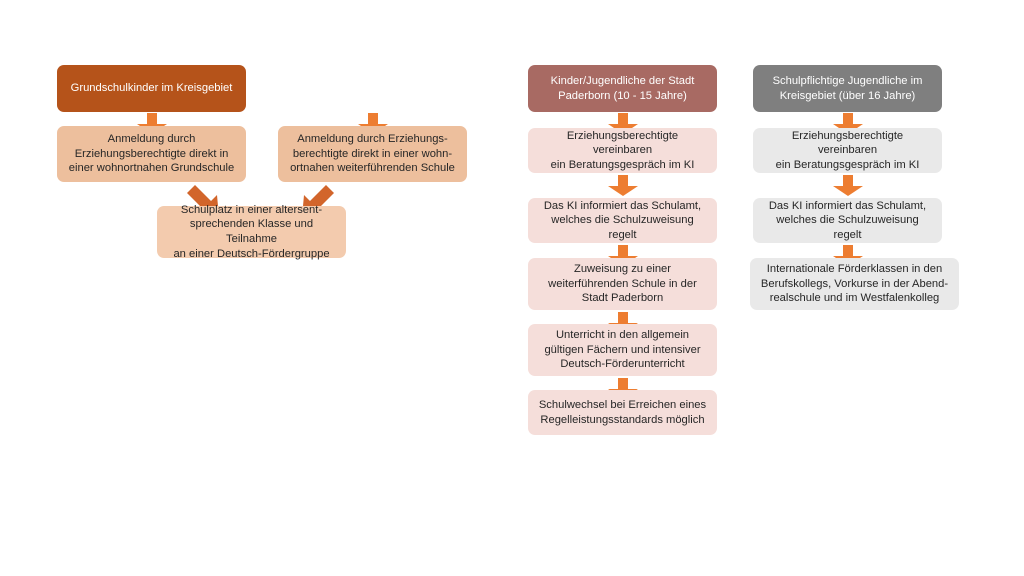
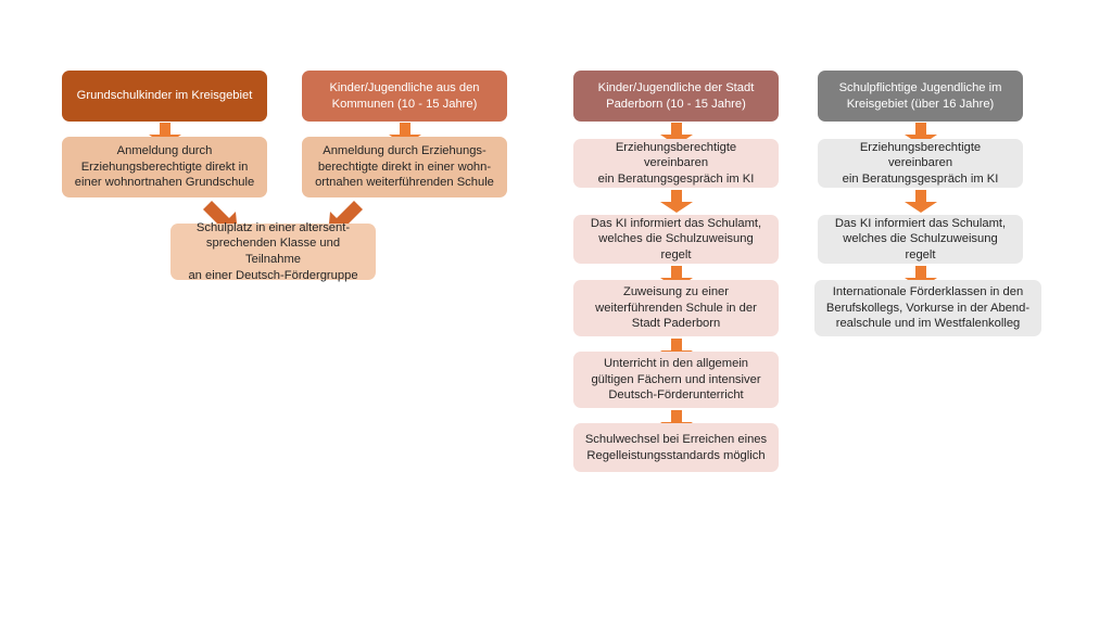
  Grundschulkinder im Kreisgebiet
  Anmeldung durch
  Erziehungsberechtigte direkt in
  einer wohnortnahen Grundschule
+ Kinder/Jugendliche aus den
+ Kommunen (10 - 15 Jahre)
  Anmeldung durch Erziehungs-
  berechtigte direkt in einer wohn-
  ortnahen weiterführenden Schule
  Schulplatz in einer altersent-
  sprechenden Klasse und Teilnahme
  an einer Deutsch-Fördergruppe
  Kinder/Jugendliche der Stadt
  Paderborn (10 - 15 Jahre)
  Erziehungsberechtigte vereinbaren
  ein Beratungsgespräch im KI
  Das KI informiert das Schulamt,
  welches die Schulzuweisung regelt
  Zuweisung zu einer
  weiterführenden Schule in der
  Stadt Paderborn
  Unterricht in den allgemein
  gültigen Fächern und intensiver
  Deutsch-Förderunterricht
  Schulwechsel bei Erreichen eines
  Regelleistungsstandards möglich
  Schulpflichtige Jugendliche im
  Kreisgebiet (über 16 Jahre)
  Erziehungsberechtigte vereinbaren
  ein Beratungsgespräch im KI
  Das KI informiert das Schulamt,
  welches die Schulzuweisung regelt
  Internationale Förderklassen in den
  Berufskollegs, Vorkurse in der Abend-
  realschule und im Westfalenkolleg
